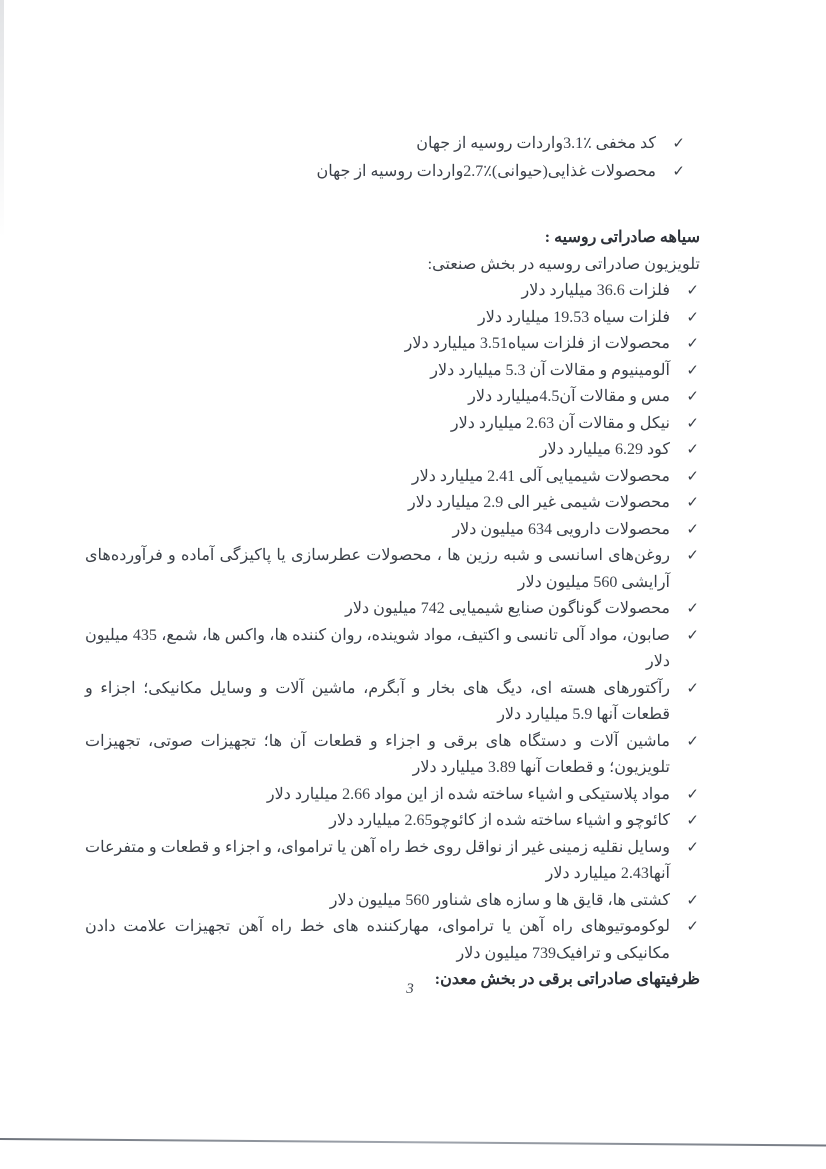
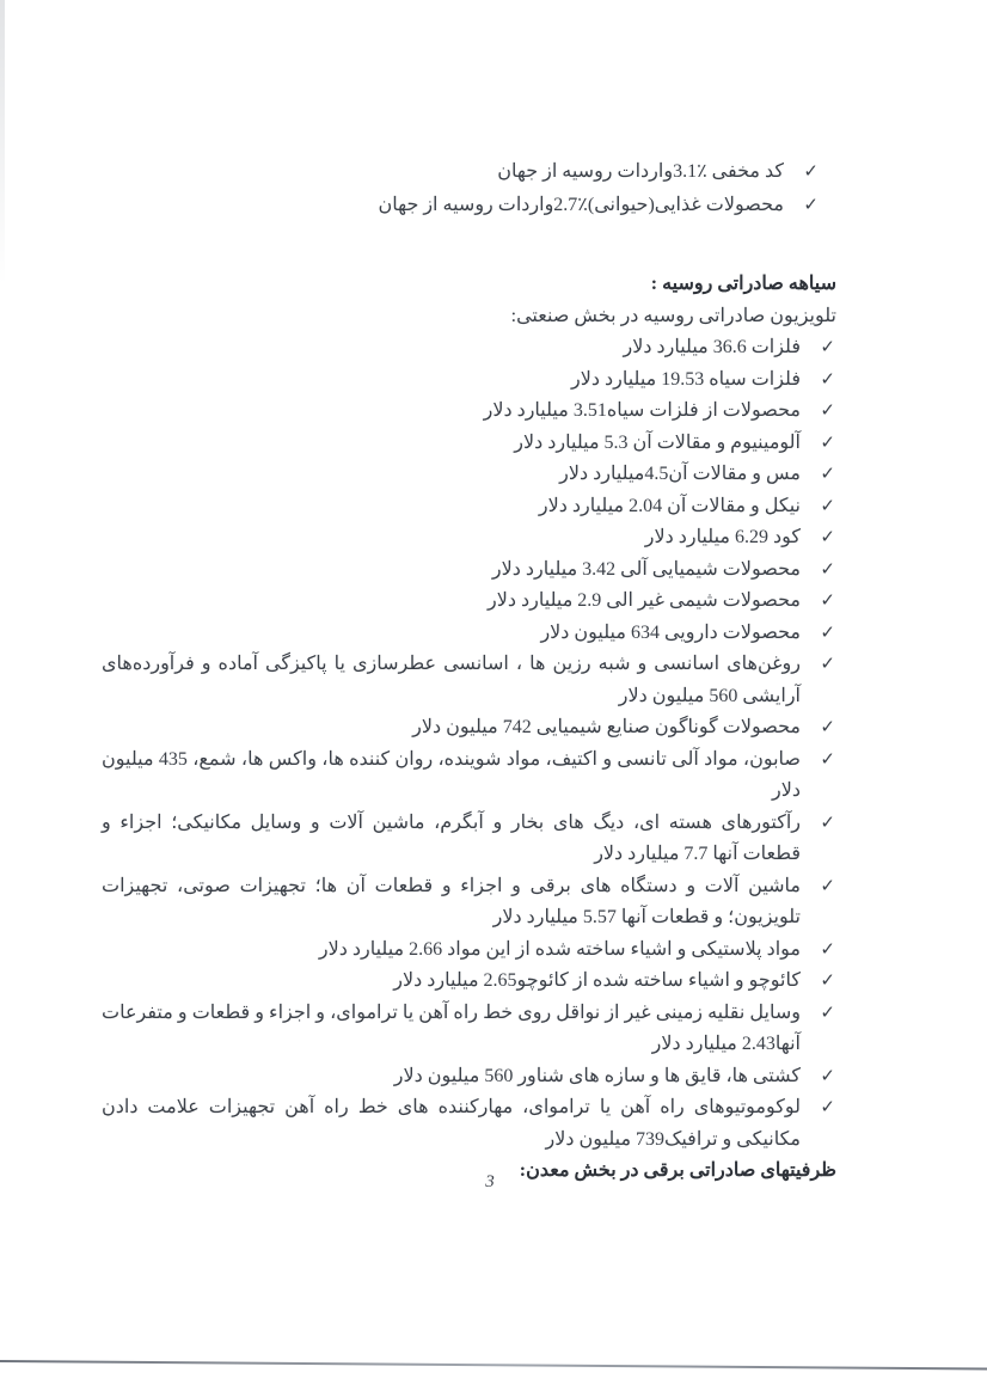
  ✓
  کد مخفی ٪3.1واردات روسیه از جهان
  ✓
  محصولات غذایی(حیوانی)٪2.7واردات روسیه از جهان
  سیاهه صادراتی روسیه :
  تلویزیون صادراتی روسیه در بخش صنعتی:
  ✓
  فلزات 36.6 میلیارد دلار
  ✓
  فلزات سیاه 19.53 میلیارد دلار
  ✓
  محصولات از فلزات سیاه3.51 میلیارد دلار
  ✓
  آلومینیوم و مقالات آن 5.3 میلیارد دلار
  ✓
  مس و مقالات آن4.5میلیارد دلار
  ✓
- نیکل و مقالات آن 2.63 میلیارد دلار
+ نیکل و مقالات آن 2.04 میلیارد دلار
  ✓
  کود 6.29 میلیارد دلار
  ✓
- محصولات شیمیایی آلی 2.41 میلیارد دلار
+ محصولات شیمیایی آلی 3.42 میلیارد دلار
  ✓
  محصولات شیمی غیر الی 2.9 میلیارد دلار
  ✓
  محصولات دارویی 634 میلیون دلار
  ✓
- روغن‌های اسانسی و شبه رزین ها ، محصولات عطرسازی یا پاکیزگی آماده و فرآورده‌های آرایشی 560 میلیون دلار
+ روغن‌های اسانسی و شبه رزین ها ، اسانسی عطرسازی یا پاکیزگی آماده و فرآورده‌های آرایشی 560 میلیون دلار
  ✓
  محصولات گوناگون صنایع شیمیایی 742 میلیون دلار
  ✓
  صابون، مواد آلی تانسی و اکتیف، مواد شوینده، روان کننده ها، واکس ها، شمع، 435 میلیون دلار
  ✓
- رآکتورهای هسته ای، دیگ های بخار و آبگرم، ماشین آلات و وسایل مکانیکی؛ اجزاء و قطعات آنها 5.9 میلیارد دلار
+ رآکتورهای هسته ای، دیگ های بخار و آبگرم، ماشین آلات و وسایل مکانیکی؛ اجزاء و قطعات آنها 7.7 میلیارد دلار
  ✓
- ماشین آلات و دستگاه های برقی و اجزاء و قطعات آن ها؛ تجهیزات صوتی، تجهیزات تلویزیون؛ و قطعات آنها 3.89 میلیارد دلار
+ ماشین آلات و دستگاه های برقی و اجزاء و قطعات آن ها؛ تجهیزات صوتی، تجهیزات تلویزیون؛ و قطعات آنها 5.57 میلیارد دلار
  ✓
  مواد پلاستیکی و اشیاء ساخته شده از این مواد 2.66 میلیارد دلار
  ✓
  کائوچو و اشیاء ساخته شده از کائوچو2.65 میلیارد دلار
  ✓
  وسایل نقلیه زمینی غیر از نواقل روی خط راه آهن یا تراموای، و اجزاء و قطعات و متفرعات آنها2.43 میلیارد دلار
  ✓
  کشتی ها، قایق ها و سازه های شناور 560 میلیون دلار
  ✓
  لوکوموتیوهای راه آهن یا تراموای، مهارکننده های خط راه آهن تجهیزات علامت دادن مکانیکی و ترافیک739 میلیون دلار
  ظرفیتهای صادراتی برقی در بخش معدن:
  3
